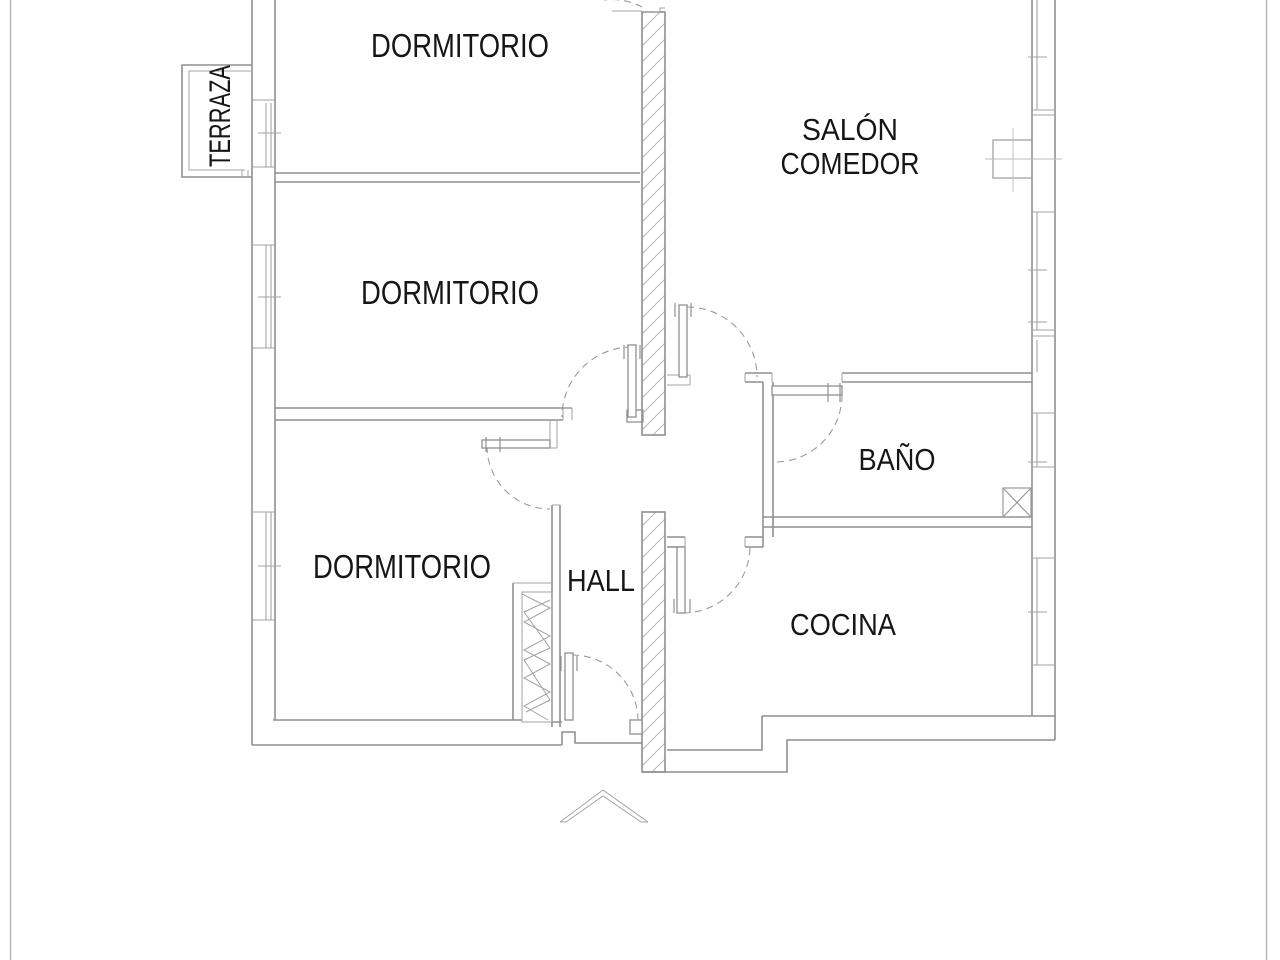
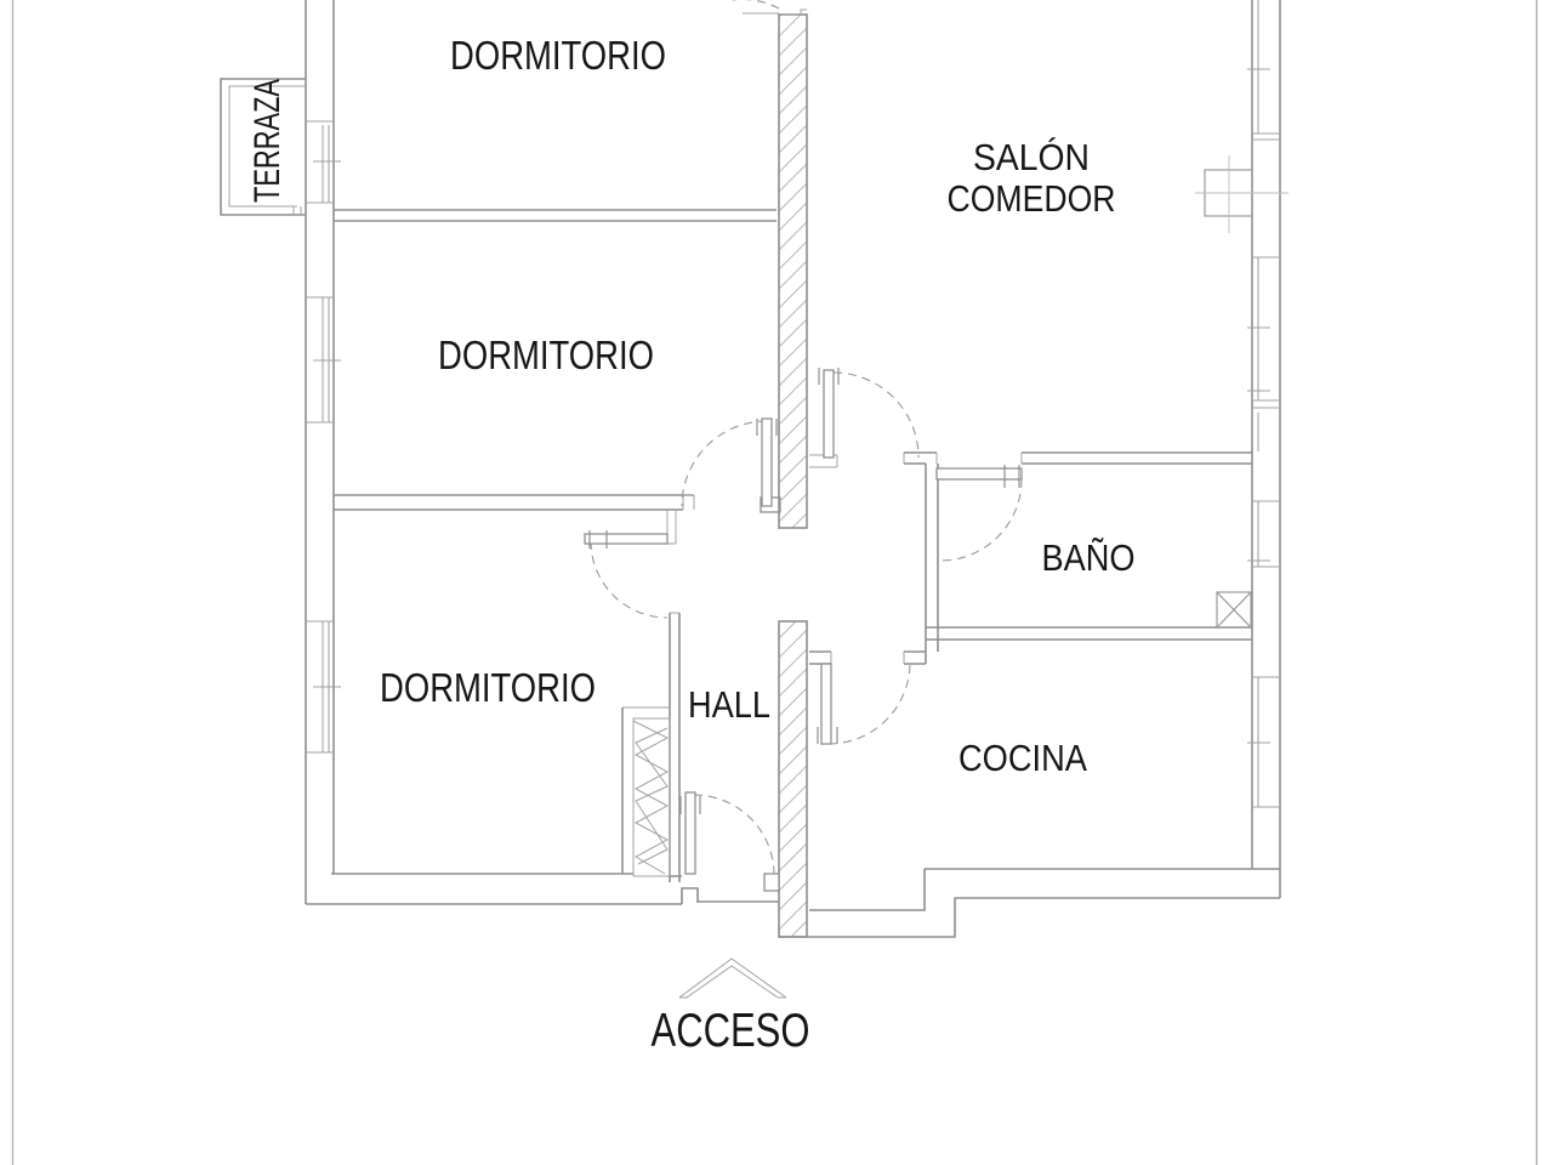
  DORMITORIO
  SALÓN
  COMEDOR
  DORMITORIO
  BAÑO
  DORMITORIO
  HALL
  COCINA
+ ACCESO
